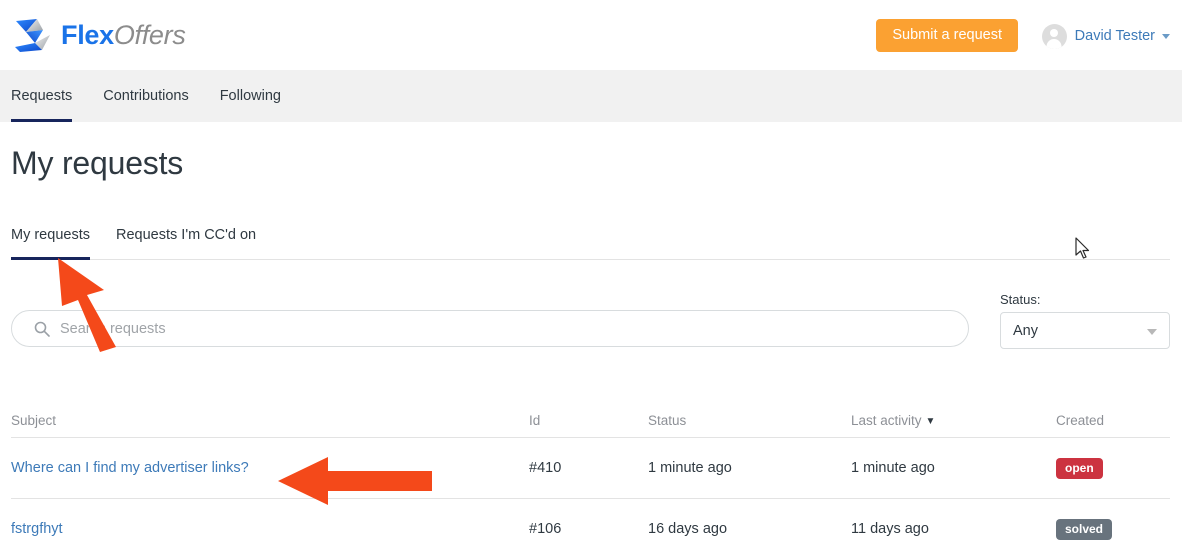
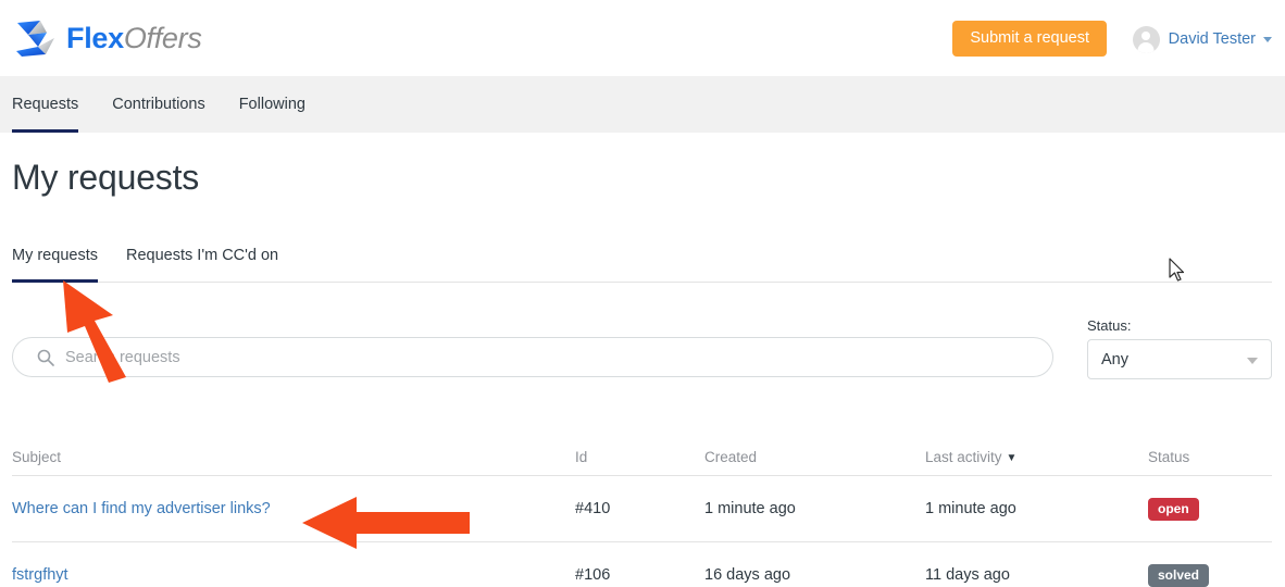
  FlexOffers
  Submit a request
  David Tester
  Requests
  Contributions
  Following
  My requests
  My requests
  Requests I'm CC'd on
  Sear requests
  Status:
  Any
  Subject
  Id
- Status
+ Created
  Last activity ▼
- Created
+ Status
  Where can I find my advertiser links?
  #410
  1 minute ago
  1 minute ago
  open
  fstrgfhyt
  #106
  16 days ago
  11 days ago
  solved
